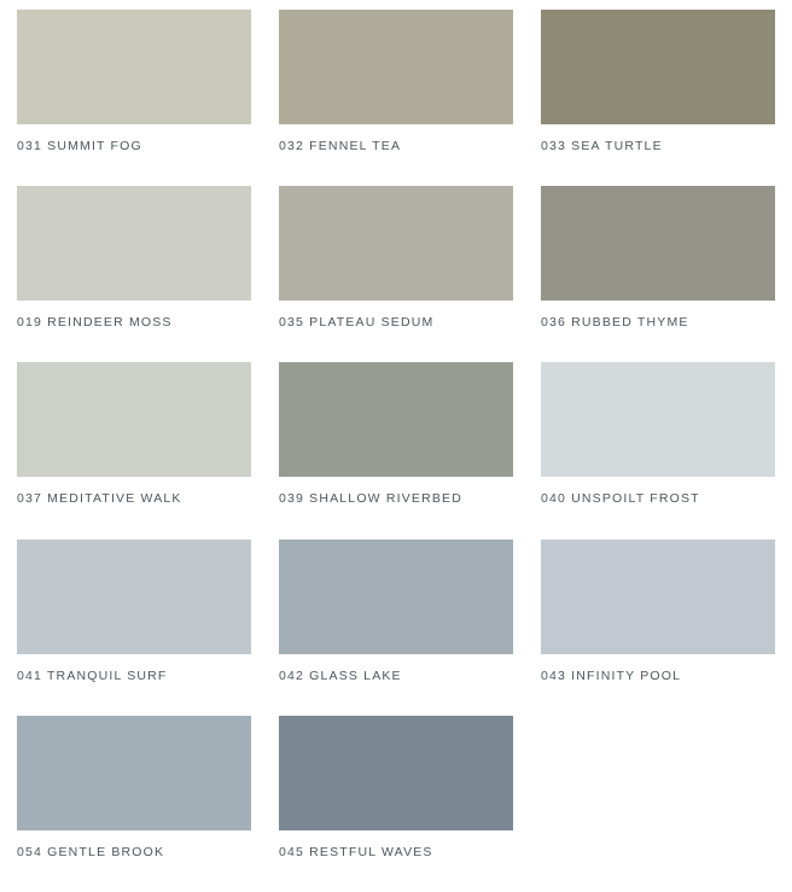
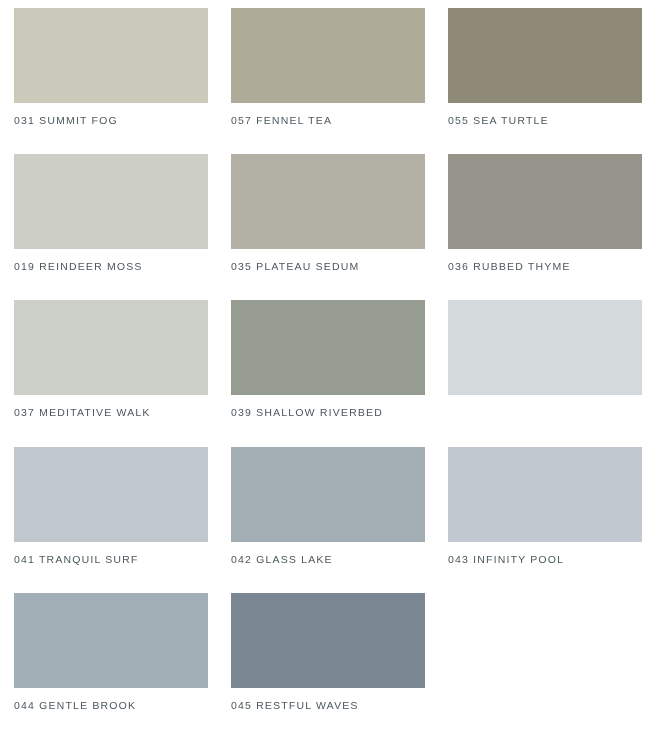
  031 SUMMIT FOG
- 032 FENNEL TEA
+ 057 FENNEL TEA
- 033 SEA TURTLE
+ 055 SEA TURTLE
  019 REINDEER MOSS
  035 PLATEAU SEDUM
  036 RUBBED THYME
  037 MEDITATIVE WALK
  039 SHALLOW RIVERBED
- 040 UNSPOILT FROST
  041 TRANQUIL SURF
  042 GLASS LAKE
  043 INFINITY POOL
- 054 GENTLE BROOK
+ 044 GENTLE BROOK
  045 RESTFUL WAVES
